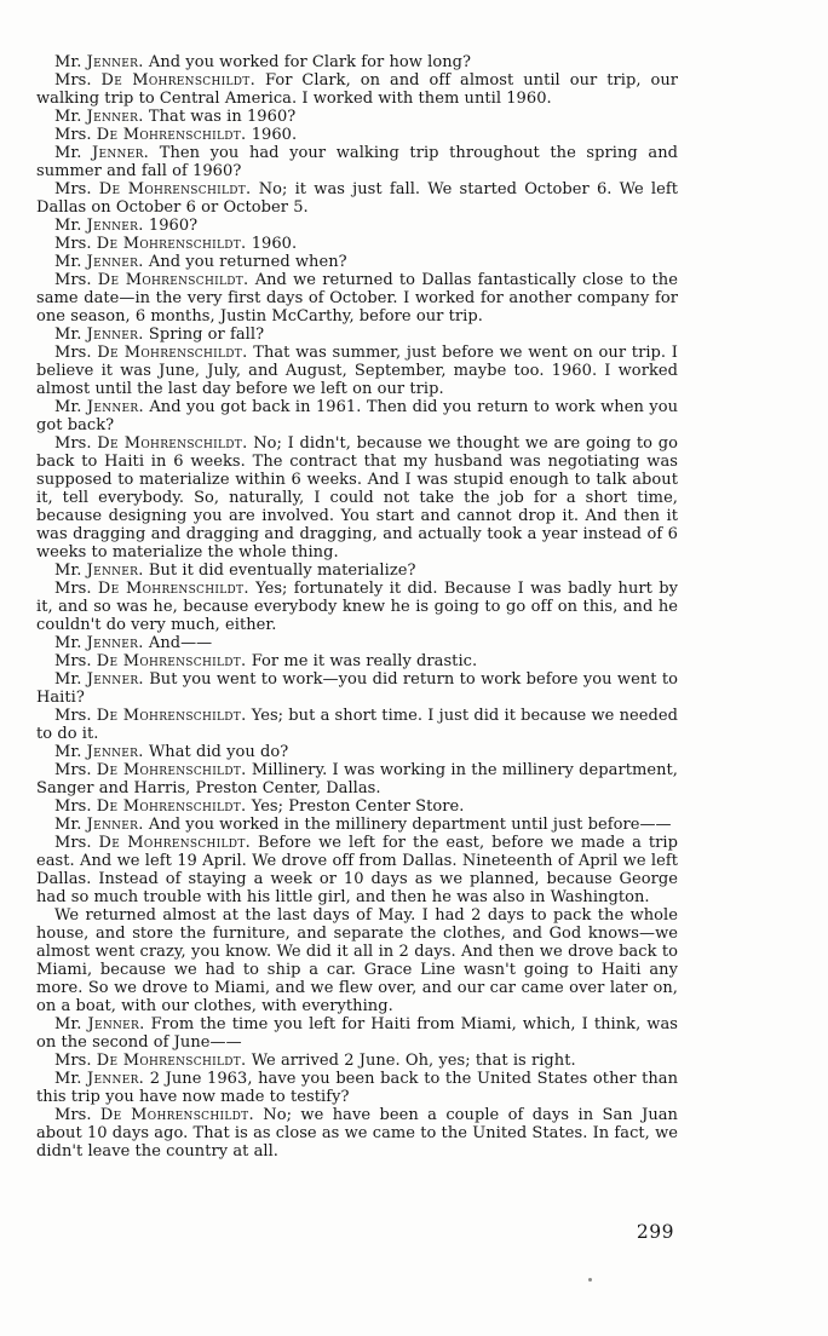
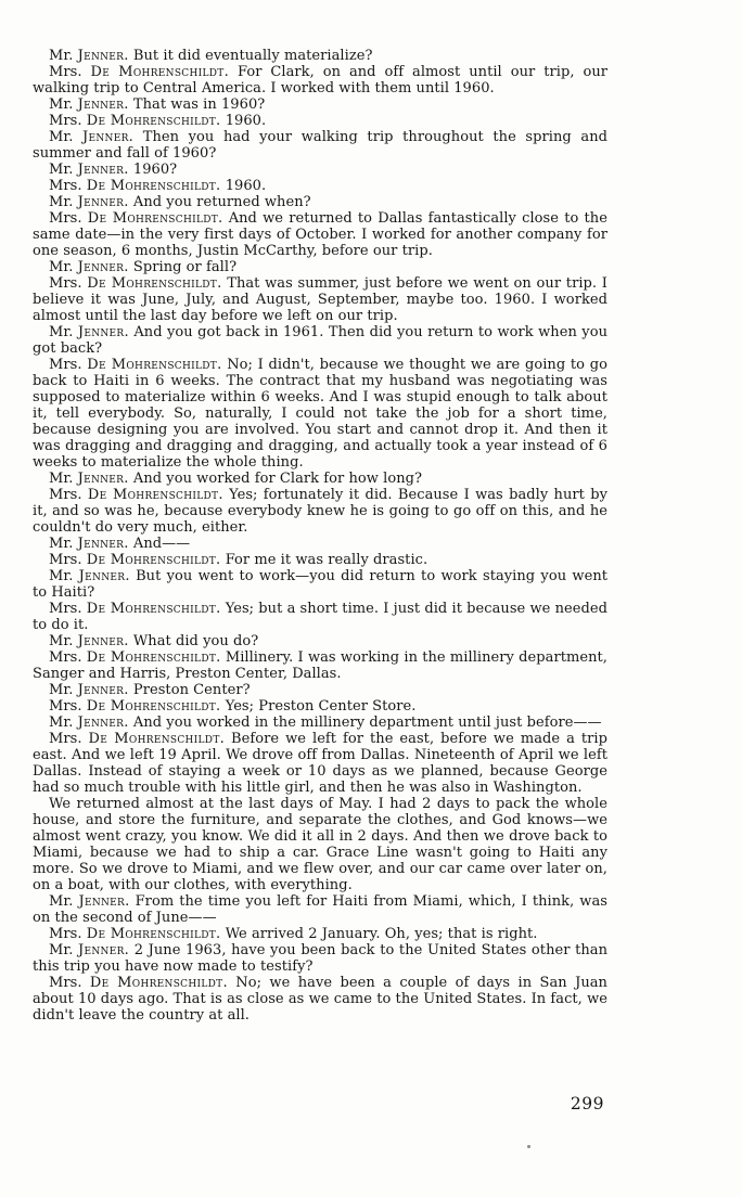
- Mr. Jenner. And you worked for Clark for how long?
+ Mr. Jenner. But it did eventually materialize?
  Mrs. De Mohrenschildt. For Clark, on and off almost until our trip, our walking trip to Central America. I worked with them until 1960.
  Mr. Jenner. That was in 1960?
  Mrs. De Mohrenschildt. 1960.
  Mr. Jenner. Then you had your walking trip throughout the spring and summer and fall of 1960?
- Mrs. De Mohrenschildt. No; it was just fall. We started October 6. We left Dallas on October 6 or October 5.
  Mr. Jenner. 1960?
  Mrs. De Mohrenschildt. 1960.
  Mr. Jenner. And you returned when?
  Mrs. De Mohrenschildt. And we returned to Dallas fantastically close to the same date—in the very first days of October. I worked for another company for one season, 6 months, Justin McCarthy, before our trip.
  Mr. Jenner. Spring or fall?
  Mrs. De Mohrenschildt. That was summer, just before we went on our trip. I believe it was June, July, and August, September, maybe too. 1960. I worked almost until the last day before we left on our trip.
  Mr. Jenner. And you got back in 1961. Then did you return to work when you got back?
  Mrs. De Mohrenschildt. No; I didn't, because we thought we are going to go back to Haiti in 6 weeks. The contract that my husband was negotiating was supposed to materialize within 6 weeks. And I was stupid enough to talk about it, tell everybody. So, naturally, I could not take the job for a short time, because designing you are involved. You start and cannot drop it. And then it was dragging and dragging and dragging, and actually took a year instead of 6 weeks to materialize the whole thing.
- Mr. Jenner. But it did eventually materialize?
+ Mr. Jenner. And you worked for Clark for how long?
  Mrs. De Mohrenschildt. Yes; fortunately it did. Because I was badly hurt by it, and so was he, because everybody knew he is going to go off on this, and he couldn't do very much, either.
  Mr. Jenner. And——
  Mrs. De Mohrenschildt. For me it was really drastic.
- Mr. Jenner. But you went to work—you did return to work before you went to Haiti?
+ Mr. Jenner. But you went to work—you did return to work staying you went to Haiti?
  Mrs. De Mohrenschildt. Yes; but a short time. I just did it because we needed to do it.
  Mr. Jenner. What did you do?
  Mrs. De Mohrenschildt. Millinery. I was working in the millinery department, Sanger and Harris, Preston Center, Dallas.
+ Mr. Jenner. Preston Center?
  Mrs. De Mohrenschildt. Yes; Preston Center Store.
  Mr. Jenner. And you worked in the millinery department until just before——
  Mrs. De Mohrenschildt. Before we left for the east, before we made a trip east. And we left 19 April. We drove off from Dallas. Nineteenth of April we left Dallas. Instead of staying a week or 10 days as we planned, because George had so much trouble with his little girl, and then he was also in Washington.
  We returned almost at the last days of May. I had 2 days to pack the whole house, and store the furniture, and separate the clothes, and God knows—we almost went crazy, you know. We did it all in 2 days. And then we drove back to Miami, because we had to ship a car. Grace Line wasn't going to Haiti any more. So we drove to Miami, and we flew over, and our car came over later on, on a boat, with our clothes, with everything.
  Mr. Jenner. From the time you left for Haiti from Miami, which, I think, was on the second of June——
- Mrs. De Mohrenschildt. We arrived 2 June. Oh, yes; that is right.
+ Mrs. De Mohrenschildt. We arrived 2 January. Oh, yes; that is right.
  Mr. Jenner. 2 June 1963, have you been back to the United States other than this trip you have now made to testify?
  Mrs. De Mohrenschildt. No; we have been a couple of days in San Juan about 10 days ago. That is as close as we came to the United States. In fact, we didn't leave the country at all.
  299
